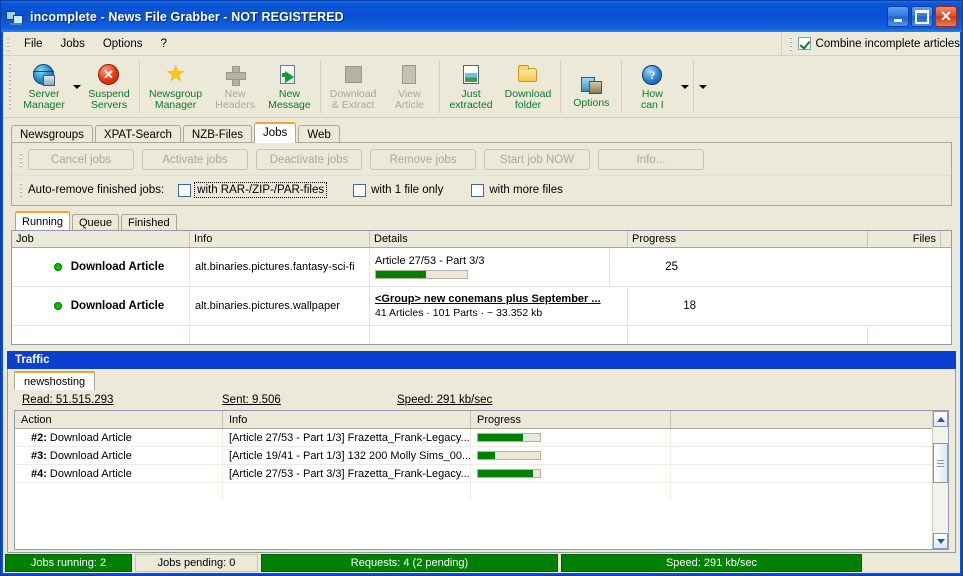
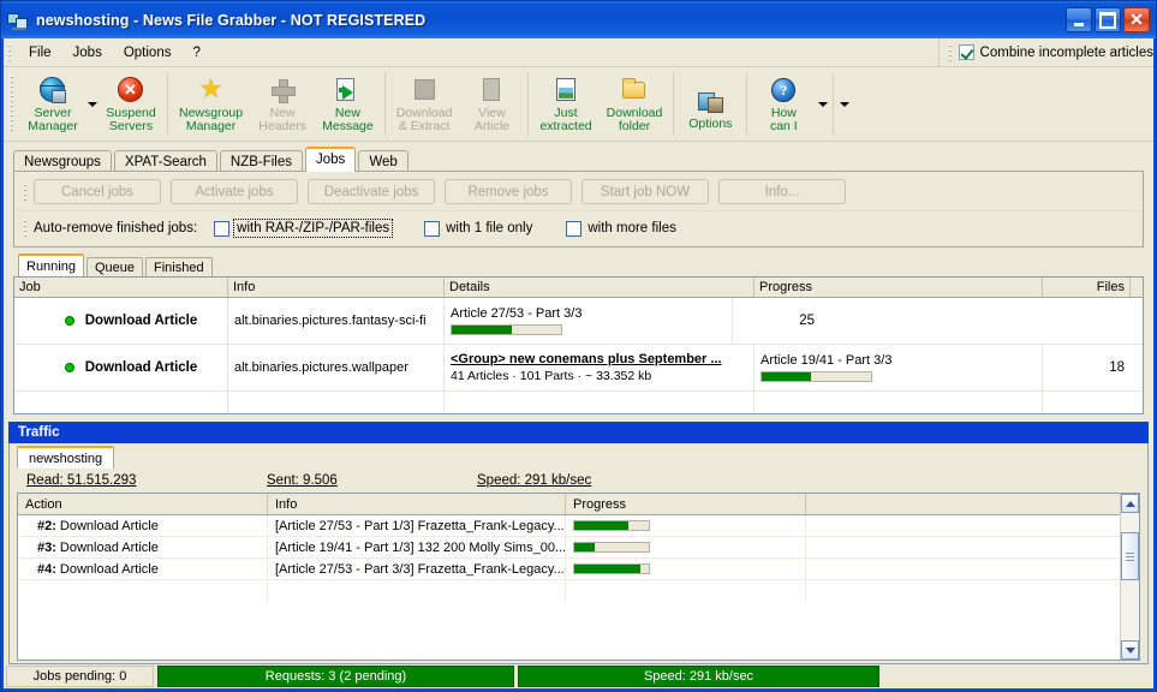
- incomplete - News File Grabber - NOT REGISTERED
+ newshosting - News File Grabber - NOT REGISTERED
  ✕
  File
  Jobs
  Options
  ?
  Combine incomplete articles
  Server
  Manager
  ✕
  Suspend
  Servers
  ★
  Newsgroup
  Manager
  New
  Headers
  New
  Message
  Download
  & Extract
  View
  Article
  Just
  extracted
  Download
  folder
  Options
  ?
  How
  can I
  Newsgroups
  XPAT-Search
  NZB-Files
  Jobs
  Web
  Cancel jobs
  Activate jobs
  Deactivate jobs
  Remove jobs
  Start job NOW
  Info...
  Auto-remove finished jobs:
  with RAR-/ZIP-/PAR-files
  with 1 file only
  with more files
  Running
  Queue
  Finished
  Job
  Info
  Details
  Progress
  Files
  Download Article
  alt.binaries.pictures.fantasy-sci-fi
  Article 27/53 - Part 3/3
  25
  Download Article
  alt.binaries.pictures.wallpaper
  <Group> new conemans plus September ...
  41 Articles · 101 Parts · ~ 33.352 kb
+ Article 19/41 - Part 3/3
  18
  Traffic
  newshosting
  Read: 51.515.293
  Sent: 9.506
  Speed: 291 kb/sec
  Action
  Info
  Progress
  #2:
  Download Article
  [Article 27/53 - Part 1/3] Frazetta_Frank-Legacy...
  #3:
  Download Article
  [Article 19/41 - Part 1/3] 132 200 Molly Sims_00...
  #4:
  Download Article
  [Article 27/53 - Part 3/3] Frazetta_Frank-Legacy...
- Jobs running: 2
  Jobs pending: 0
- Requests: 4 (2 pending)
+ Requests: 3 (2 pending)
  Speed: 291 kb/sec
